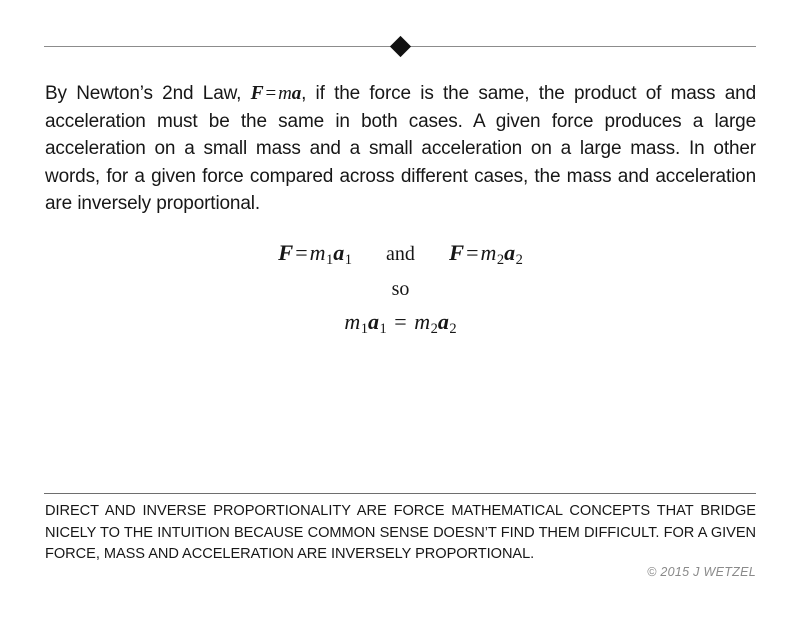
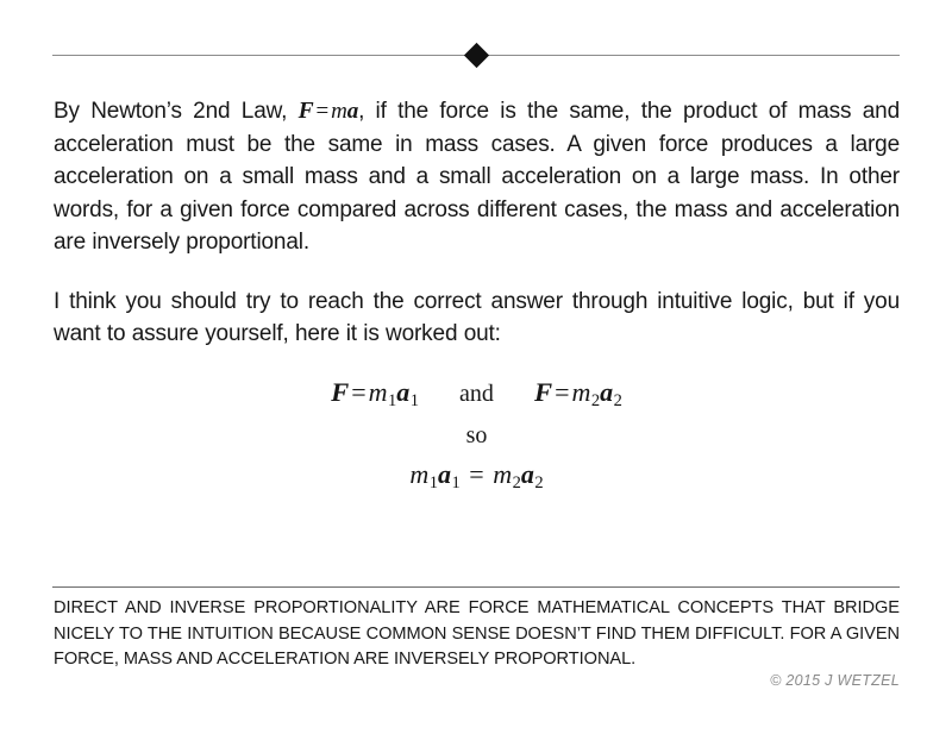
- By Newton’s 2nd Law, F=ma, if the force is the same, the product of mass and acceleration must be the same in both cases. A given force produces a large acceleration on a small mass and a small acceleration on a large mass. In other words, for a given force compared across different cases, the mass and acceleration are inversely proportional.
+ By Newton’s 2nd Law, F=ma, if the force is the same, the product of mass and acceleration must be the same in mass cases. A given force produces a large acceleration on a small mass and a small acceleration on a large mass. In other words, for a given force compared across different cases, the mass and acceleration are inversely proportional.
+ I think you should try to reach the correct answer through intuitive logic, but if you want to assure yourself, here it is worked out:
  F=m1a1 and F=m2a2
  so
  m1a1 = m2a2
  DIRECT AND INVERSE PROPORTIONALITY ARE FORCE MATHEMATICAL CONCEPTS THAT BRIDGE NICELY TO THE INTUITION BECAUSE COMMON SENSE DOESN’T FIND THEM DIFFICULT. FOR A GIVEN FORCE, MASS AND ACCELERATION ARE INVERSELY PROPORTIONAL.
  © 2015 J WETZEL
